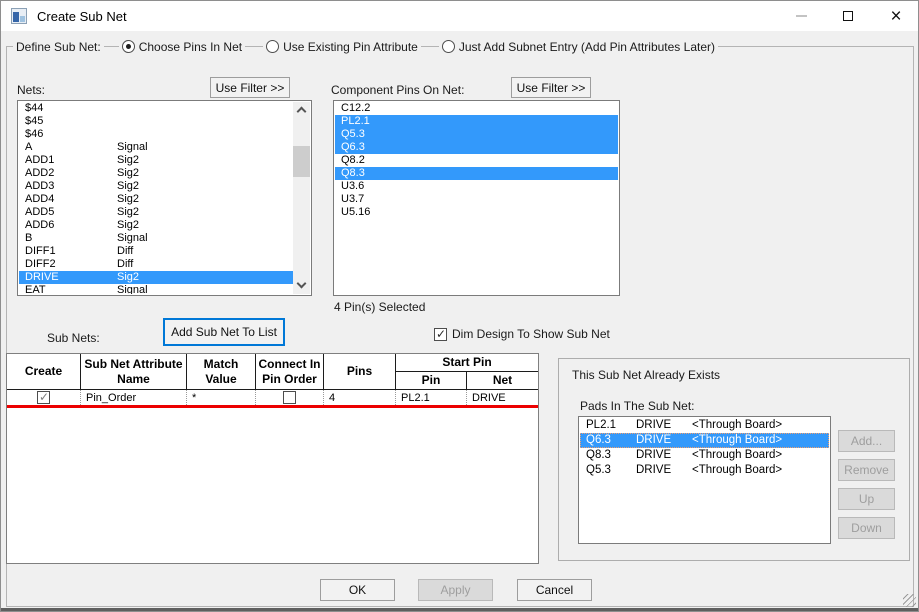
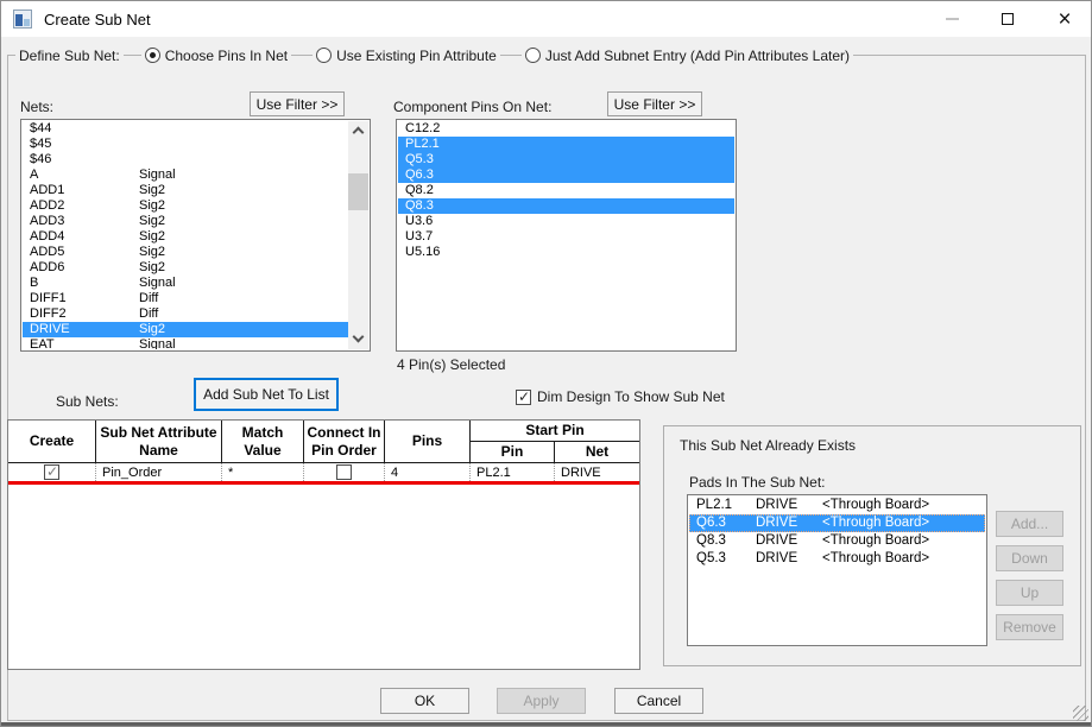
  Create Sub Net
  ×
  Define Sub Net:
  Choose Pins In Net
  Use Existing Pin Attribute
  Just Add Subnet Entry (Add Pin Attributes Later)
  Nets:
  Use Filter >>
  $44
  $45
  $46
  A
  Signal
  ADD1
  Sig2
  ADD2
  Sig2
  ADD3
  Sig2
  ADD4
  Sig2
  ADD5
  Sig2
  ADD6
  Sig2
  B
  Signal
  DIFF1
  Diff
  DIFF2
  Diff
  DRIVE
  Sig2
  EAT
  Signal
  Component Pins On Net:
  Use Filter >>
  C12.2
  PL2.1
  Q5.3
  Q6.3
  Q8.2
  Q8.3
  U3.6
  U3.7
  U5.16
  4 Pin(s) Selected
  Sub Nets:
  Add Sub Net To List
  Dim Design To Show Sub Net
  Create
  Sub Net Attribute Name
  Match Value
  Connect In Pin Order
  Pins
  Start Pin
  Pin
  Net
  Pin_Order
  *
  4
  PL2.1
  DRIVE
  This Sub Net Already Exists
  Pads In The Sub Net:
  PL2.1
  DRIVE
  <Through Board>
  Q6.3
  DRIVE
  <Through Board>
  Q8.3
  DRIVE
  <Through Board>
  Q5.3
  DRIVE
  <Through Board>
  Add...
- Remove
+ Down
  Up
- Down
+ Remove
  OK
  Apply
  Cancel
